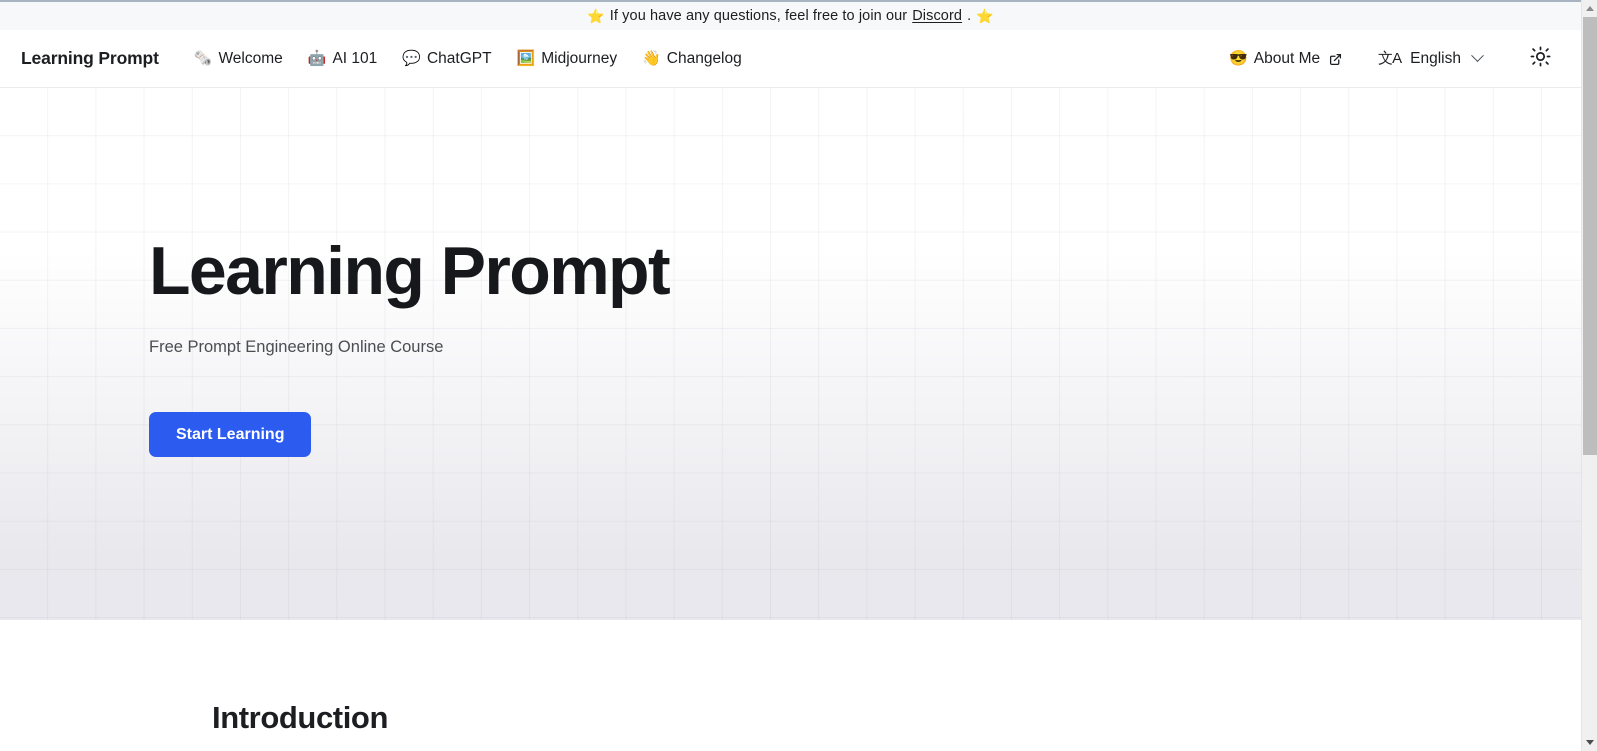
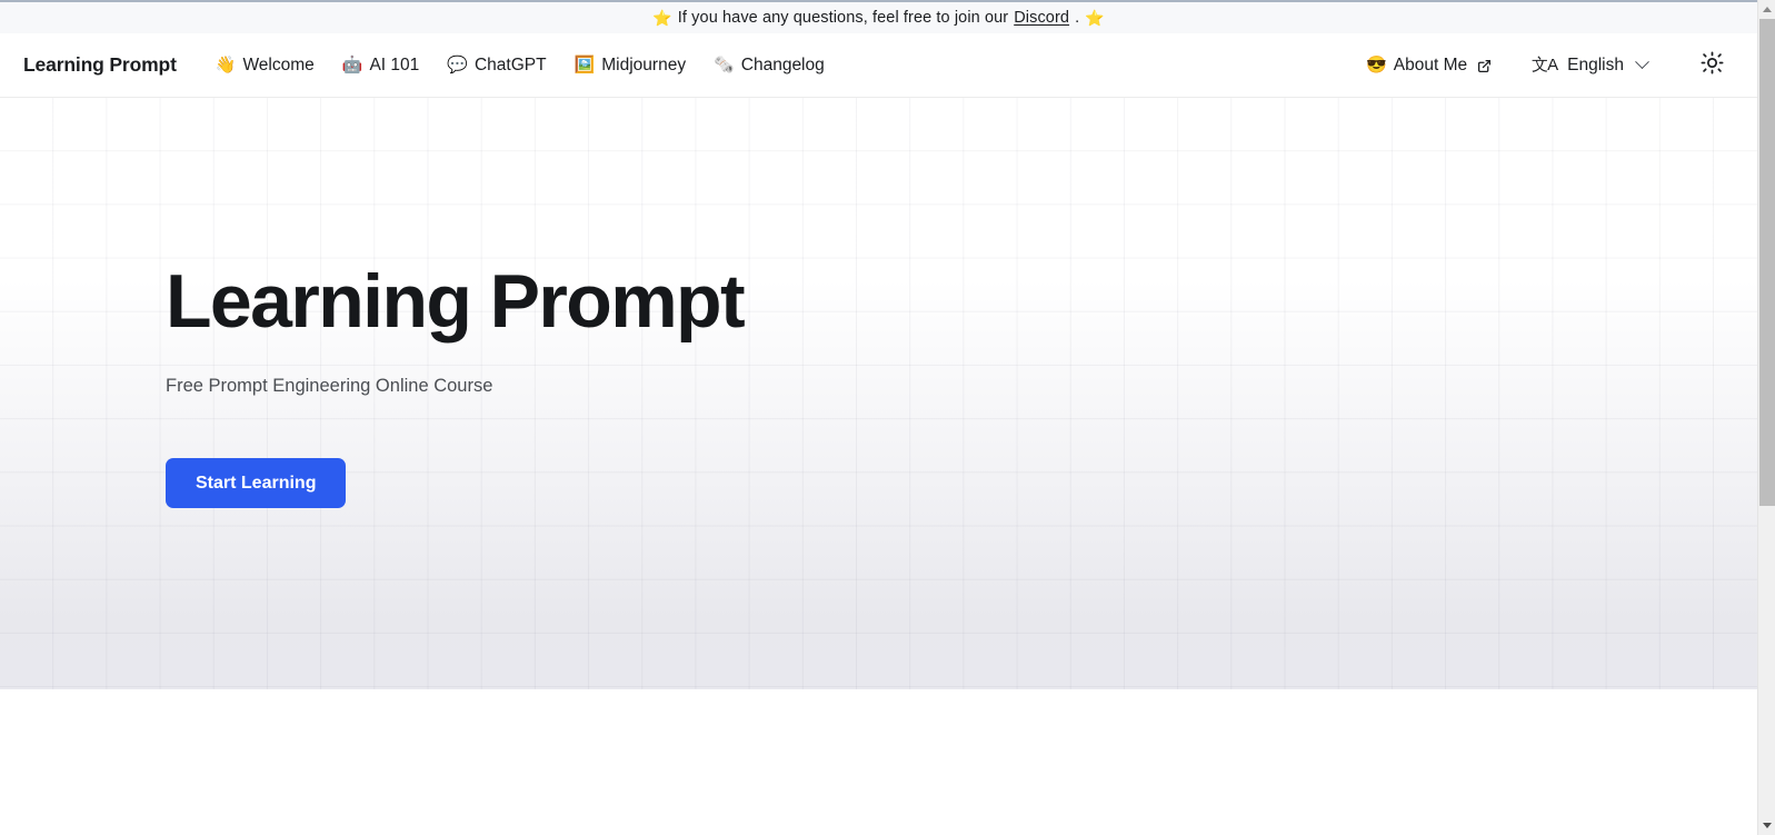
  ⭐
  If you have any questions, feel free to join our
  Discord
  .
  ⭐
  Learning Prompt
- 🗞️
+ 👋
  Welcome
  🤖
  AI 101
  💬
  ChatGPT
  🖼️
  Midjourney
- 👋
+ 🗞️
  Changelog
  😎
  About Me
  文A
  English
  Learning Prompt
  Free Prompt Engineering Online Course
  Start Learning
- Introduction
